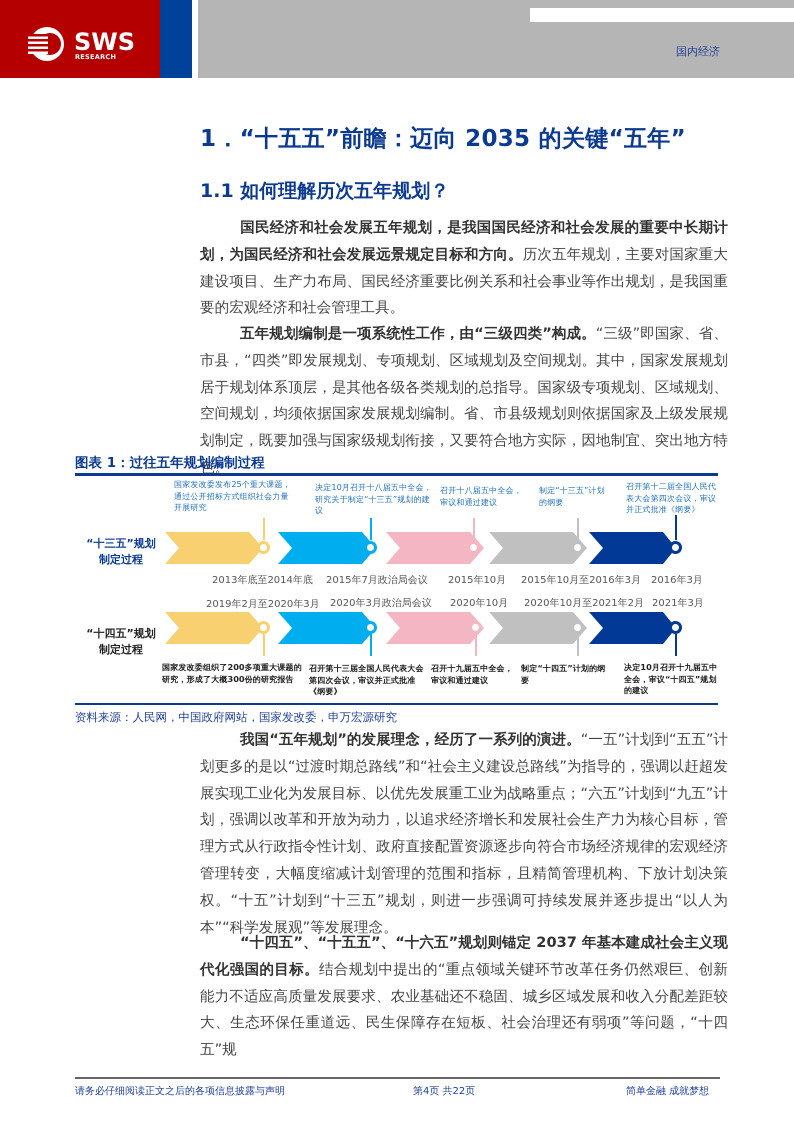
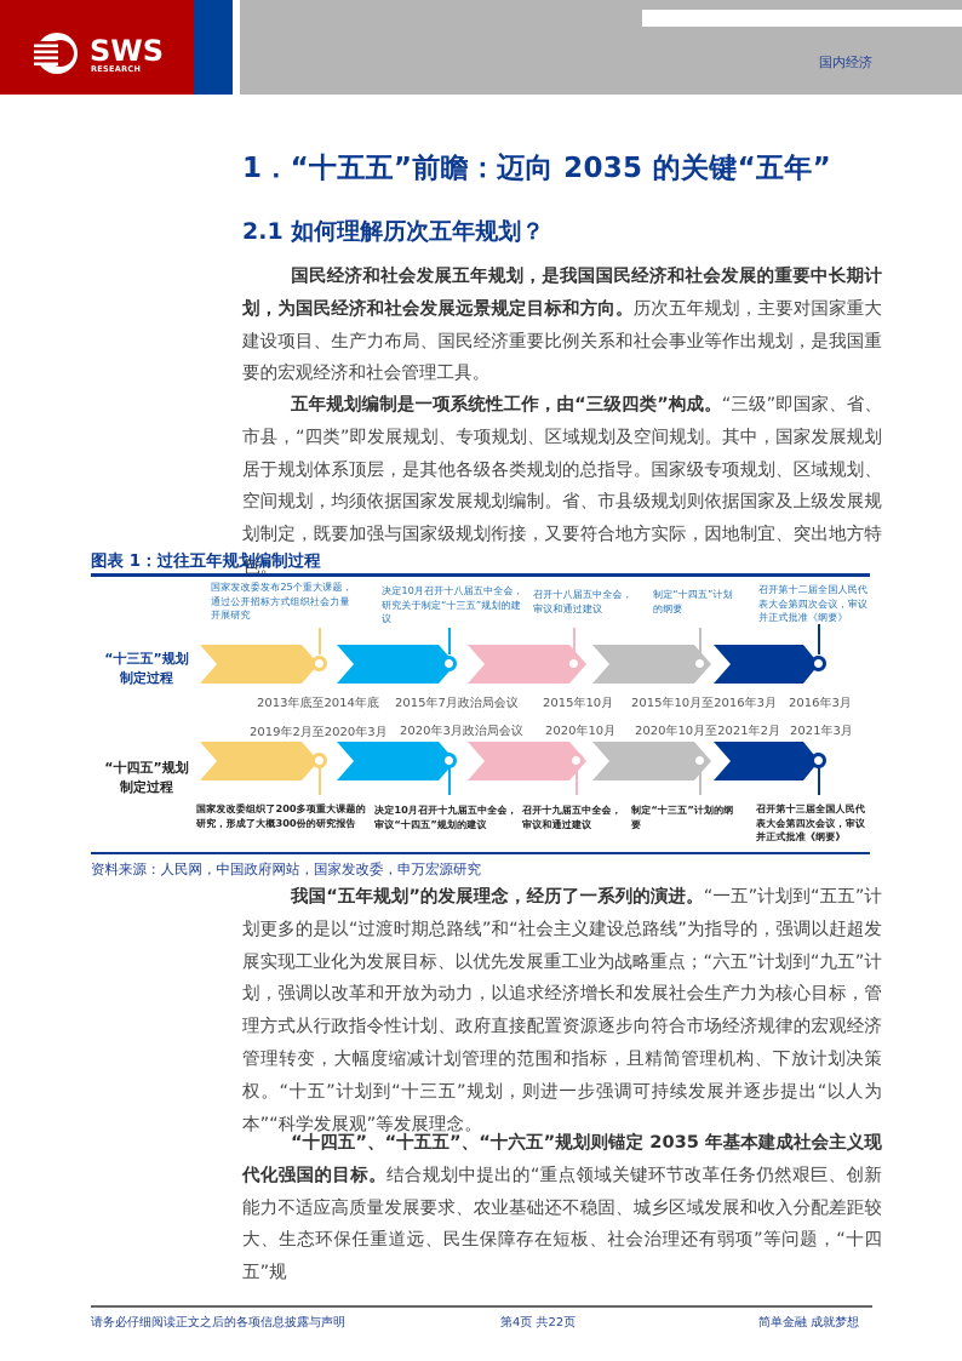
  SWS
  RESEARCH
  国内经济
  1．“十五五”前瞻：迈向 2035 的关键“五年”
- 1.1 如何理解历次五年规划？
+ 2.1 如何理解历次五年规划？
  国民经济和社会发展五年规划，是我国国民经济和社会发展的重要中长期计划，为国民经济和社会发展远景规定目标和方向。历次五年规划，主要对国家重大建设项目、生产力布局、国民经济重要比例关系和社会事业等作出规划，是我国重要的宏观经济和社会管理工具。
  五年规划编制是一项系统性工作，由“三级四类”构成。“三级”即国家、省、市县，“四类”即发展规划、专项规划、区域规划及空间规划。其中，国家发展规划居于规划体系顶层，是其他各级各类规划的总指导。国家级专项规划、区域规划、空间规划，均须依据国家发展规划编制。省、市县级规划则依据国家及上级发展规划制定，既要加强与国家级规划衔接，又要符合地方实际，因地制宜、突出地方特色。
  图表 1：过往五年规划编制过程
  “十三五”规划制定过程
  “十四五”规划制定过程
  国家发改委发布25个重大课题，通过公开招标方式组织社会力量开展研究
  决定10月召开十八届五中全会，研究关于制定“十三五”规划的建议
  召开十八届五中全会，审议和通过建议
- 制定“十三五”计划的纲要
+ 制定“十四五”计划的纲要
  召开第十二届全国人民代表大会第四次会议，审议并正式批准《纲要》
  2013年底至2014年底
  2015年7月政治局会议
  2015年10月
  2015年10月至2016年3月
  2016年3月
  2019年2月至2020年3月
  2020年3月政治局会议
  2020年10月
  2020年10月至2021年2月
  2021年3月
  国家发改委组织了200多项重大课题的研究，形成了大概300份的研究报告
- 召开第十三届全国人民代表大会第四次会议，审议并正式批准《纲要》
+ 决定10月召开十九届五中全会，审议“十四五”规划的建议
  召开十九届五中全会，审议和通过建议
- 制定“十四五”计划的纲要
+ 制定“十三五”计划的纲要
- 决定10月召开十九届五中全会，审议“十四五”规划的建议
+ 召开第十三届全国人民代表大会第四次会议，审议并正式批准《纲要》
  资料来源：人民网，中国政府网站，国家发改委，申万宏源研究
  我国“五年规划”的发展理念，经历了一系列的演进。“一五”计划到“五五”计划更多的是以“过渡时期总路线”和“社会主义建设总路线”为指导的，强调以赶超发展实现工业化为发展目标、以优先发展重工业为战略重点；“六五”计划到“九五”计划，强调以改革和开放为动力，以追求经济增长和发展社会生产力为核心目标，管理方式从行政指令性计划、政府直接配置资源逐步向符合市场经济规律的宏观经济管理转变，大幅度缩减计划管理的范围和指标，且精简管理机构、下放计划决策权。“十五”计划到“十三五”规划，则进一步强调可持续发展并逐步提出“以人为本”“科学发展观”等发展理念。
- “十四五”、“十五五”、“十六五”规划则锚定 2037 年基本建成社会主义现代化强国的目标。结合规划中提出的“重点领域关键环节改革任务仍然艰巨、创新能力不适应高质量发展要求、农业基础还不稳固、城乡区域发展和收入分配差距较大、生态环保任重道远、民生保障存在短板、社会治理还有弱项”等问题，“十四五”规
+ “十四五”、“十五五”、“十六五”规划则锚定 2035 年基本建成社会主义现代化强国的目标。结合规划中提出的“重点领域关键环节改革任务仍然艰巨、创新能力不适应高质量发展要求、农业基础还不稳固、城乡区域发展和收入分配差距较大、生态环保任重道远、民生保障存在短板、社会治理还有弱项”等问题，“十四五”规
  请务必仔细阅读正文之后的各项信息披露与声明
  第4页 共22页
  简单金融 成就梦想
